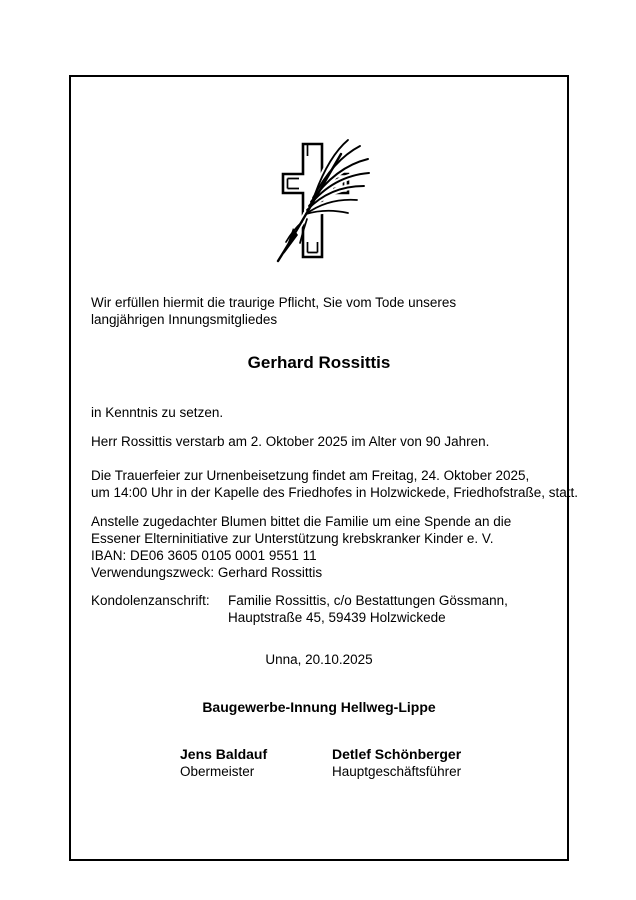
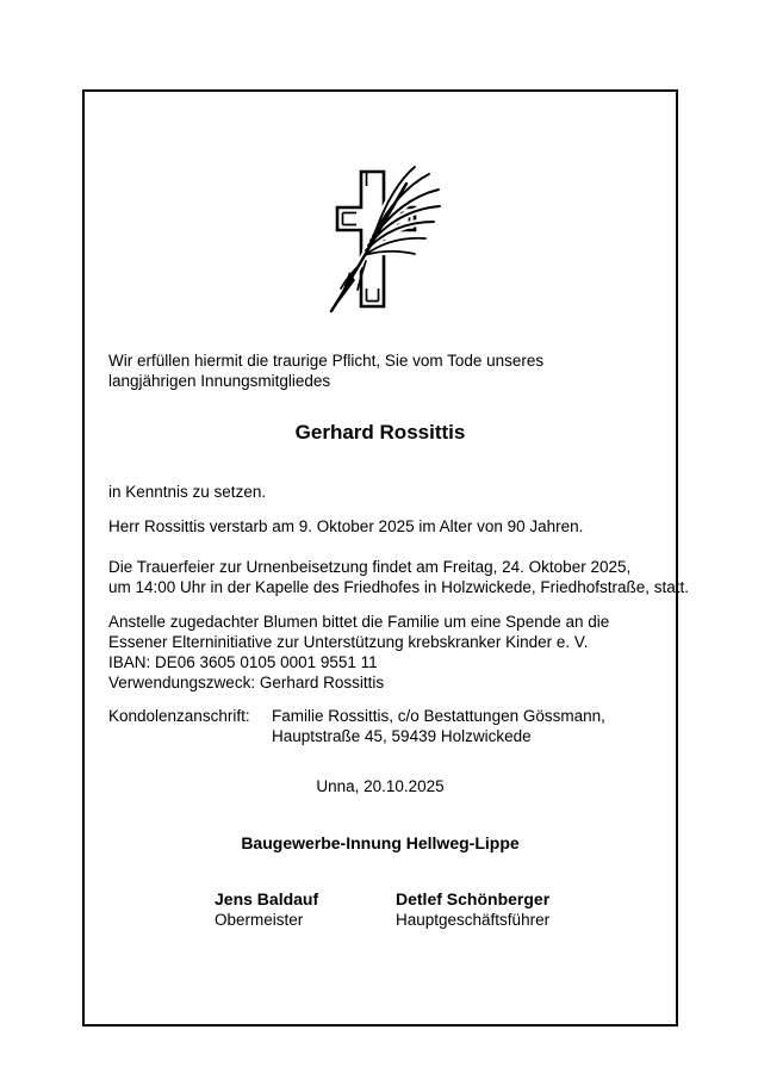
  Wir erfüllen hiermit die traurige Pflicht, Sie vom Tode unseres
  langjährigen Innungsmitgliedes
  Gerhard Rossittis
  in Kenntnis zu setzen.
- Herr Rossittis verstarb am 2. Oktober 2025 im Alter von 90 Jahren.
+ Herr Rossittis verstarb am 9. Oktober 2025 im Alter von 90 Jahren.
  Die Trauerfeier zur Urnenbeisetzung findet am Freitag, 24. Oktober 2025,
  um 14:00 Uhr in der Kapelle des Friedhofes in Holzwickede, Friedhofstraße, statt.
  Anstelle zugedachter Blumen bittet die Familie um eine Spende an die
  Essener Elterninitiative zur Unterstützung krebskranker Kinder e. V.
  IBAN: DE06 3605 0105 0001 9551 11
  Verwendungszweck: Gerhard Rossittis
  Kondolenzanschrift:
  Familie Rossittis, c/o Bestattungen Gössmann,
  Hauptstraße 45, 59439 Holzwickede
  Unna, 20.10.2025
  Baugewerbe-Innung Hellweg-Lippe
  Jens Baldauf
  Obermeister
  Detlef Schönberger
  Hauptgeschäftsführer
